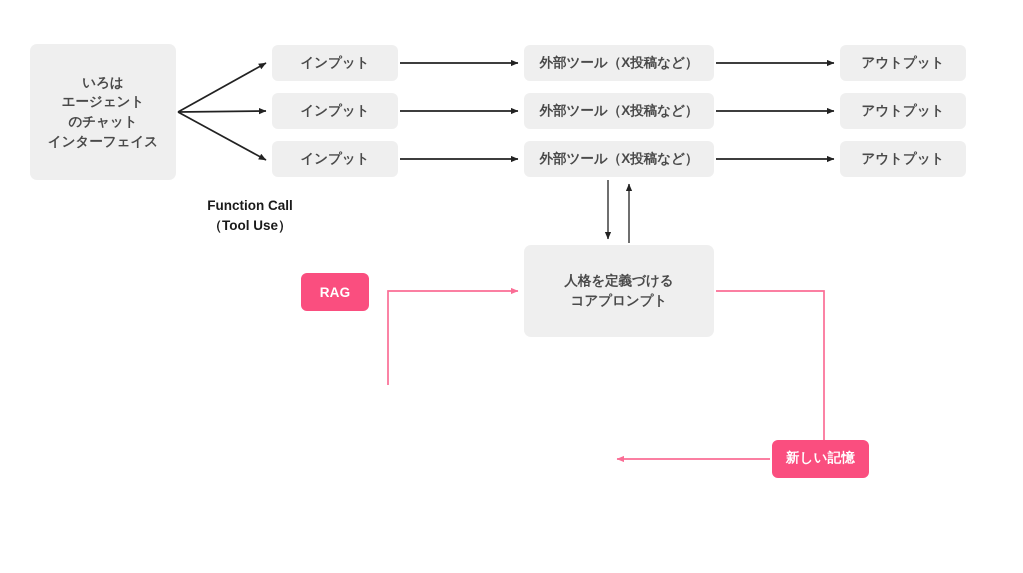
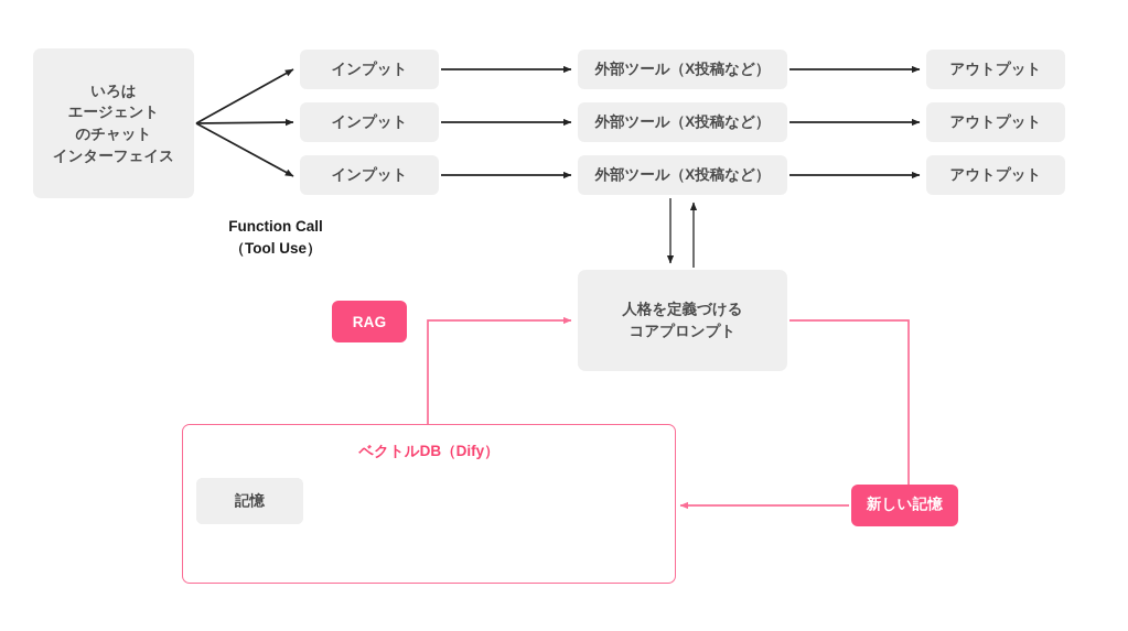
  いろは
  エージェント
  のチャット
  インターフェイス
  Function Call
  （Tool Use）
  インプット
  外部ツール（X投稿など）
  アウトプット
  インプット
  外部ツール（X投稿など）
  アウトプット
  インプット
  外部ツール（X投稿など）
  アウトプット
  人格を定義づける
  コアプロンプト
  RAG
  新しい記憶
+ ベクトルDB（Dify）
+ 記憶
